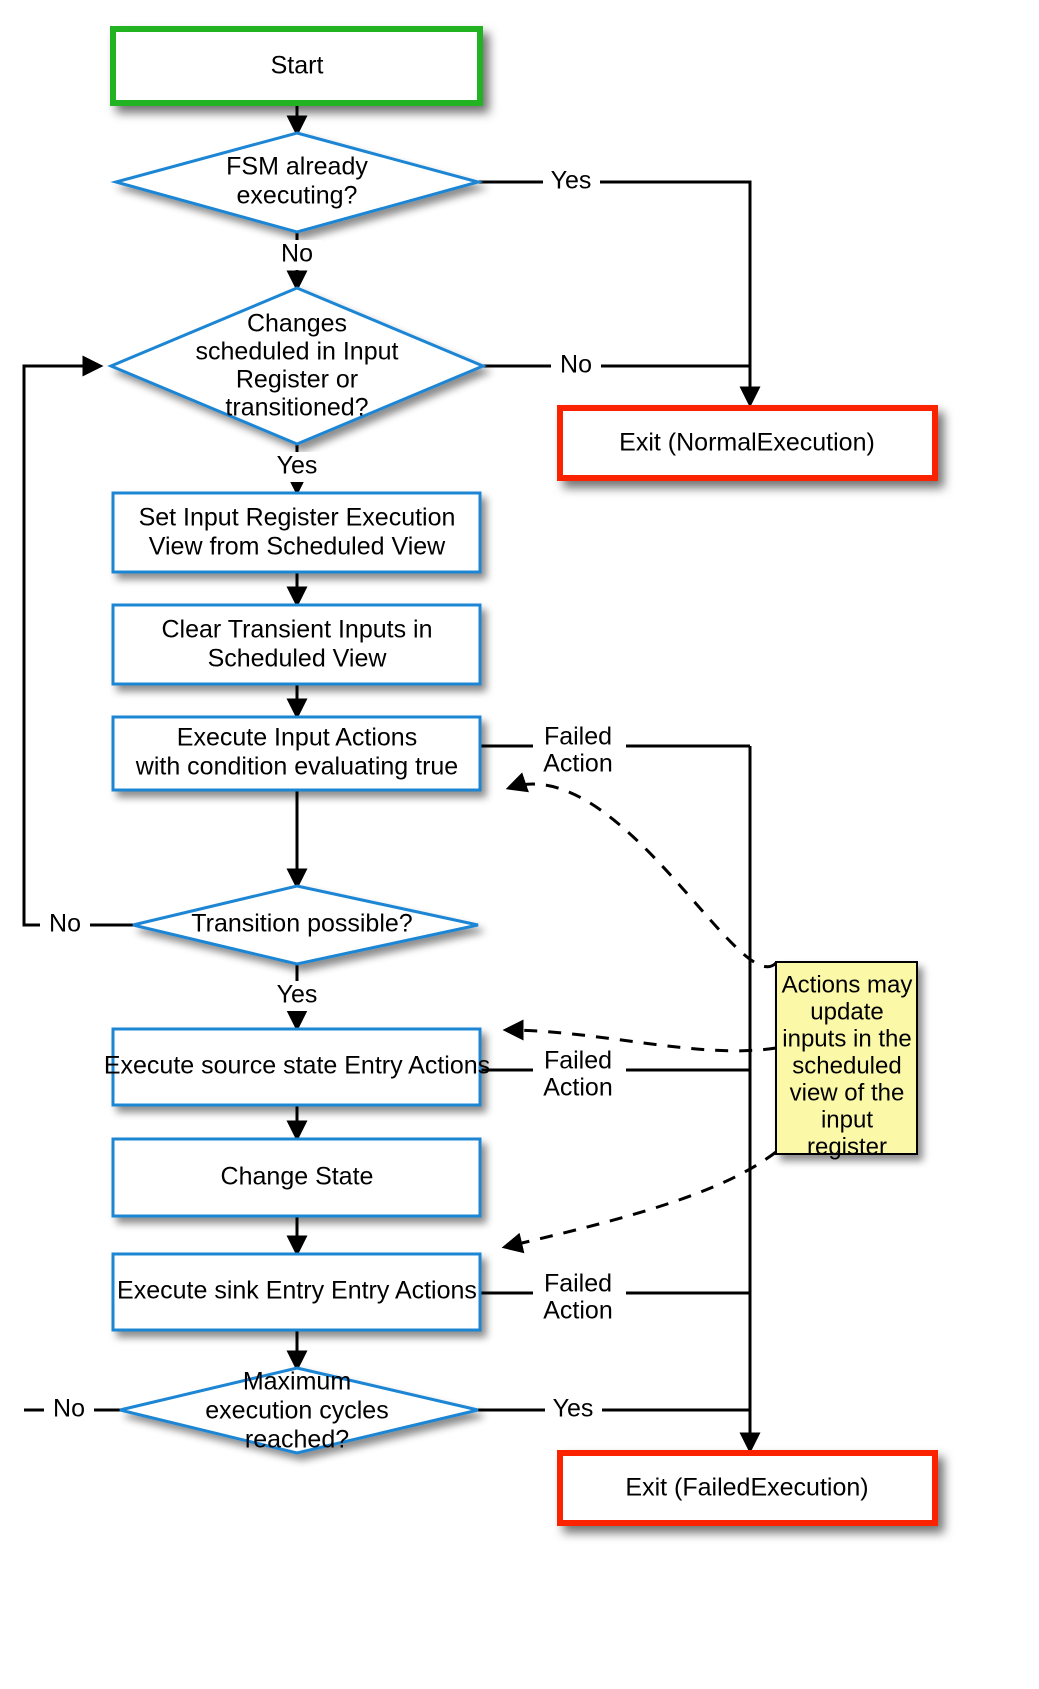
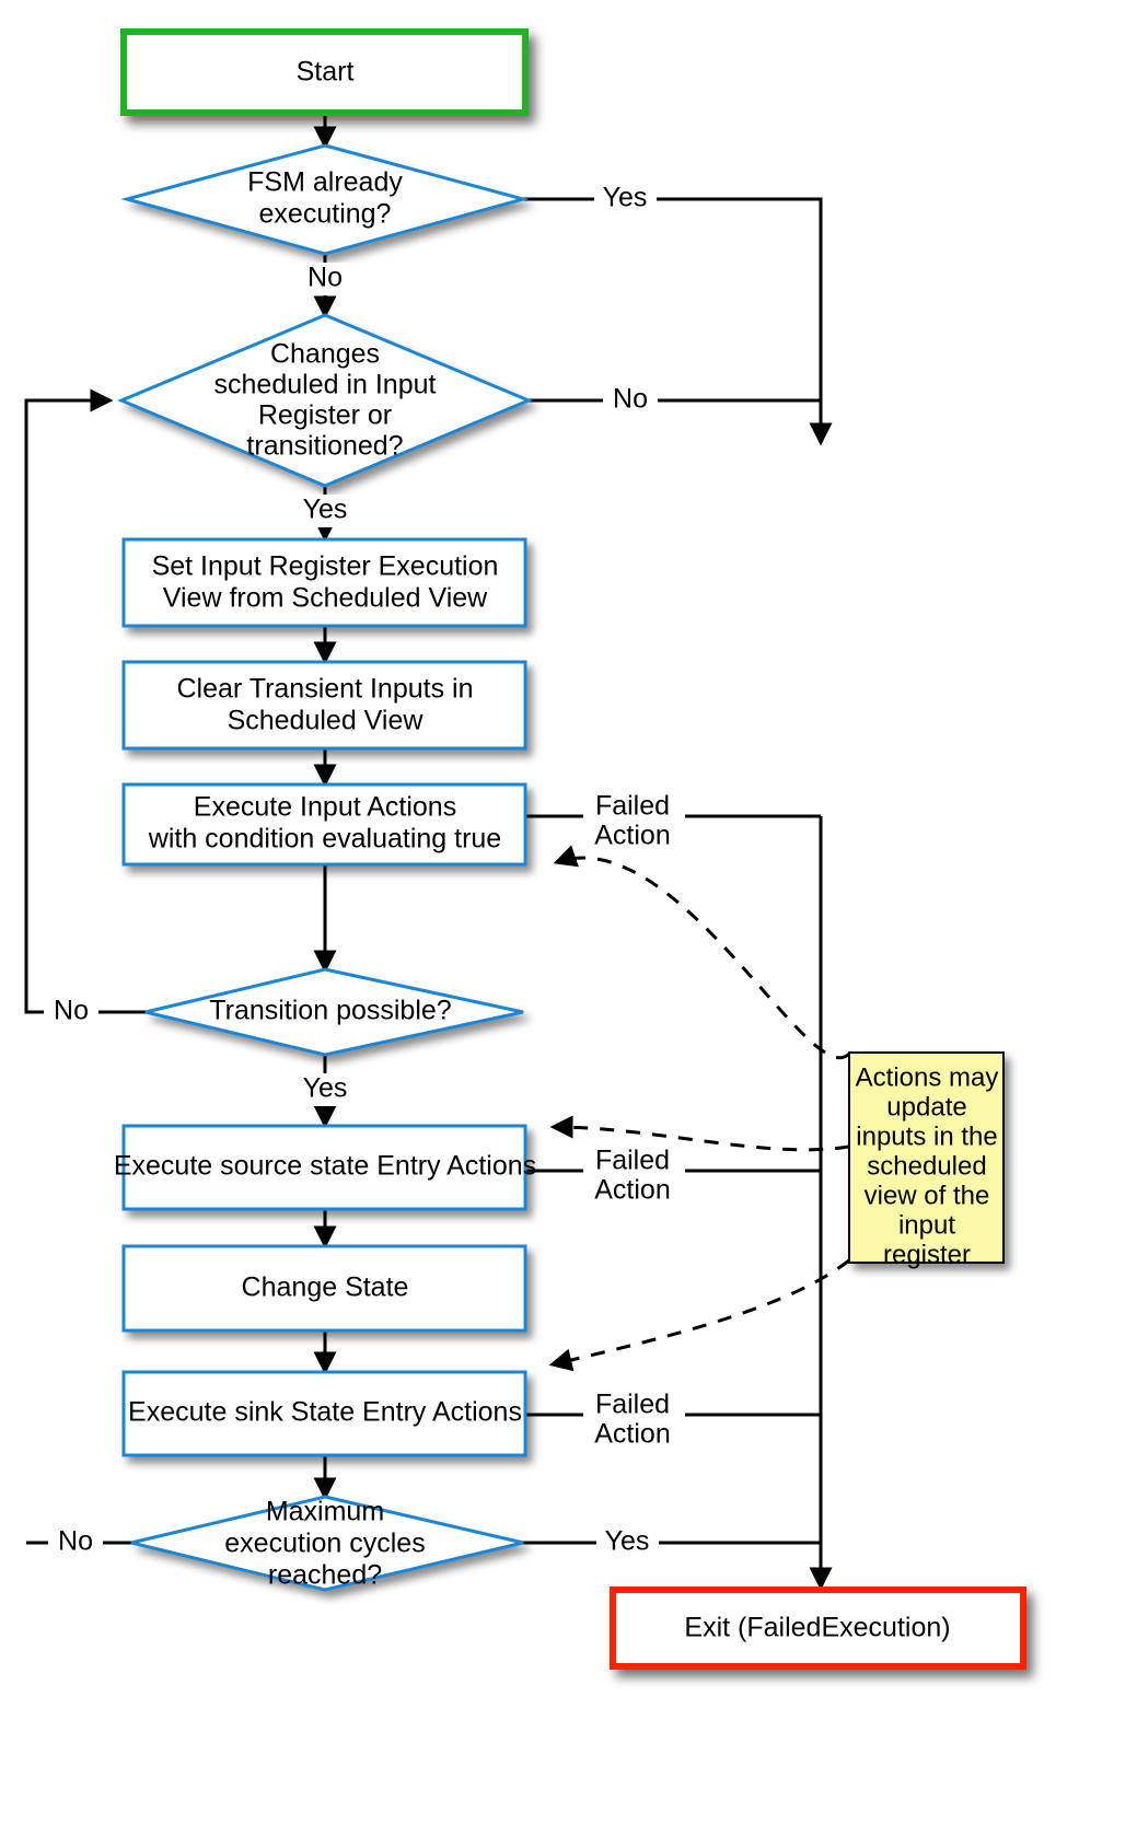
  Start
  FSM already
  executing?
  Changes
  scheduled in Input
  Register or
  transitioned?
- Exit (NormalExecution)
  Set Input Register Execution
  View from Scheduled View
  Clear Transient Inputs in
  Scheduled View
  Execute Input Actions
  with condition evaluating true
  Transition possible?
  Execute source state Entry Actions
  Change State
- Execute sink Entry Entry Actions
+ Execute sink State Entry Actions
  Maximum
  execution cycles
  reached?
  Exit (FailedExecution)
  Actions may
  update
  inputs in the
  scheduled
  view of the
  input
  register
  Yes
  No
  No
  Yes
  Failed
  Action
  No
  Yes
  Failed
  Action
  Failed
  Action
  No
  Yes
